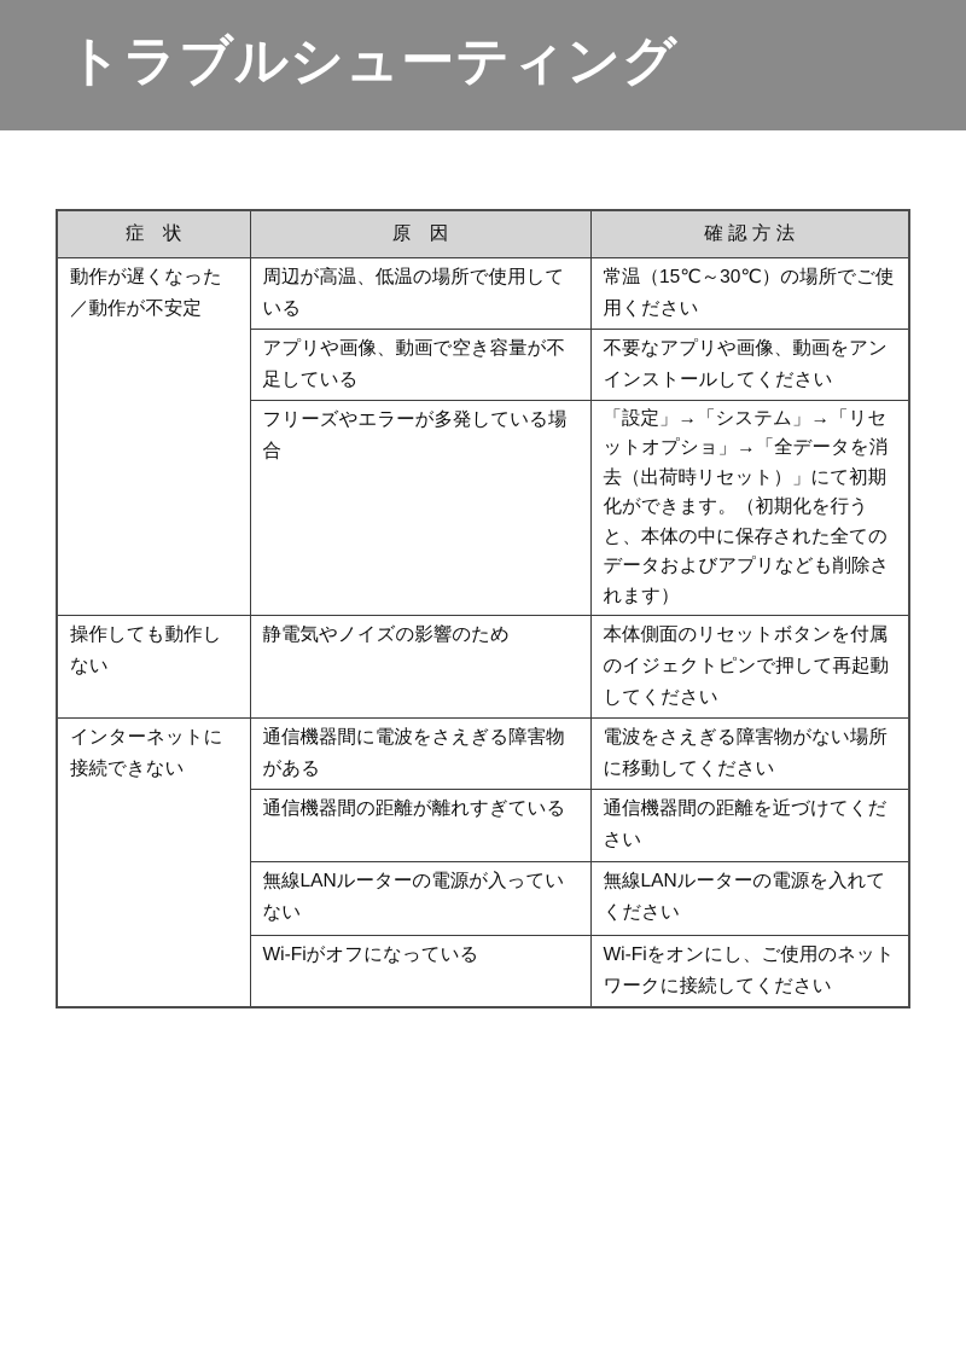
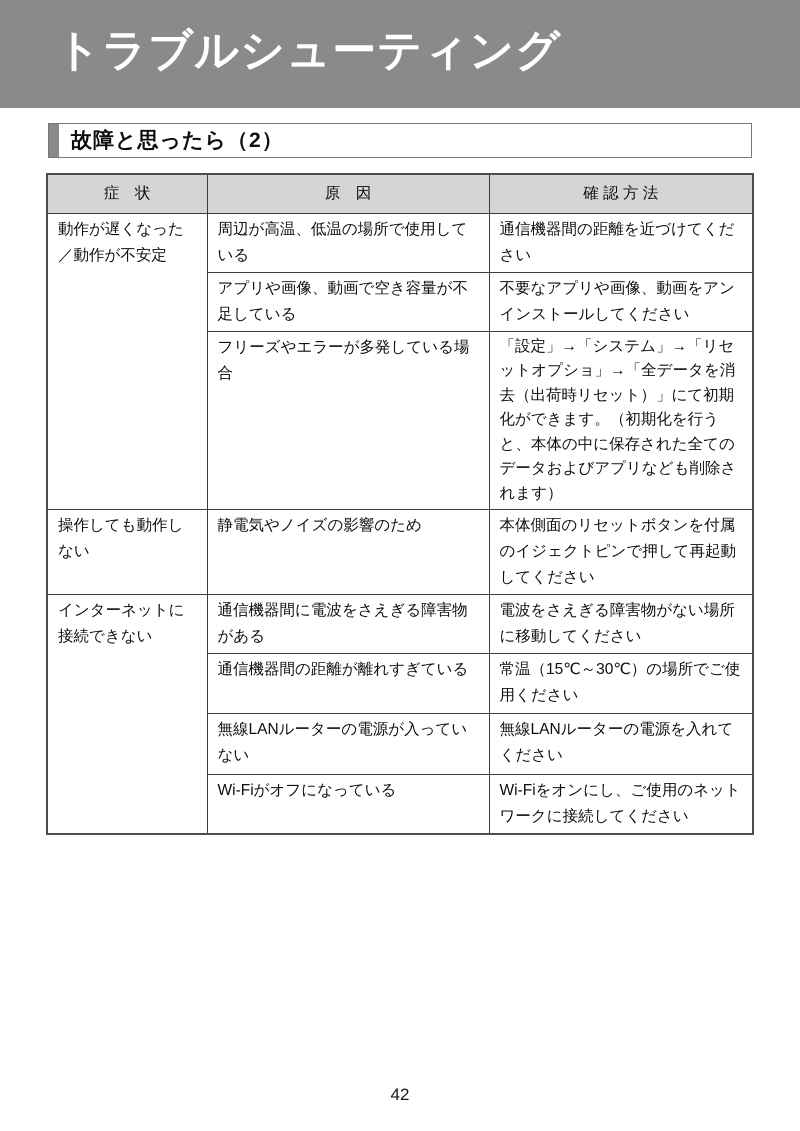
  トラブルシューティング
+ 故障と思ったら（2）
  症 状	原 因	確 認 方 法
- 動作が遅くなった／動作が不安定	周辺が高温、低温の場所で使用している	常温（15℃～30℃）の場所でご使用ください
+ 動作が遅くなった／動作が不安定	周辺が高温、低温の場所で使用している	通信機器間の距離を近づけてください
  アプリや画像、動画で空き容量が不足している	不要なアプリや画像、動画をアンインストールしてください
  フリーズやエラーが多発している場合	「設定」→「システム」→「リセットオプショ」→「全データを消去（出荷時リセット）」にて初期化ができます。（初期化を行うと、本体の中に保存された全てのデータおよびアプリなども削除されます）
  操作しても動作しない	静電気やノイズの影響のため	本体側面のリセットボタンを付属のイジェクトピンで押して再起動してください
  インターネットに接続できない	通信機器間に電波をさえぎる障害物がある	電波をさえぎる障害物がない場所に移動してください
- 通信機器間の距離が離れすぎている	通信機器間の距離を近づけてください
+ 通信機器間の距離が離れすぎている	常温（15℃～30℃）の場所でご使用ください
  無線LANルーターの電源が入っていない	無線LANルーターの電源を入れてください
  Wi-Fiがオフになっている	Wi-Fiをオンにし、ご使用のネットワークに接続してください
+ 42
